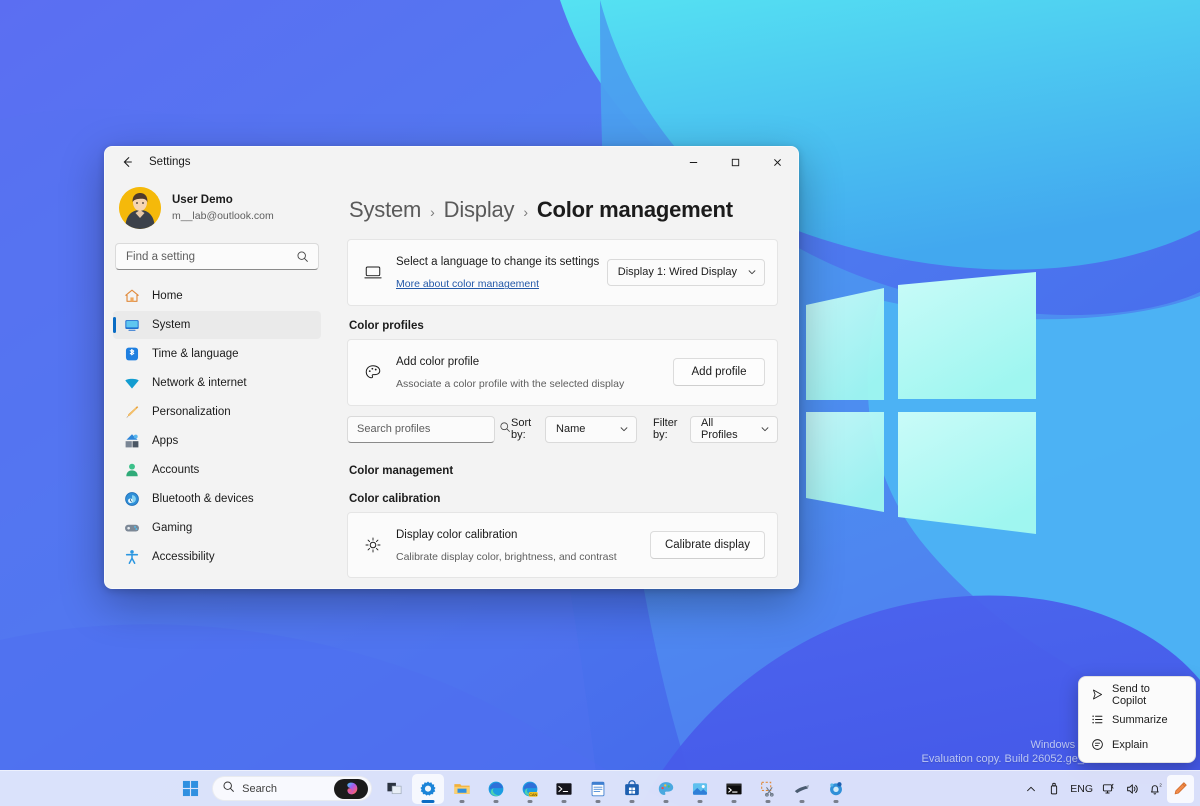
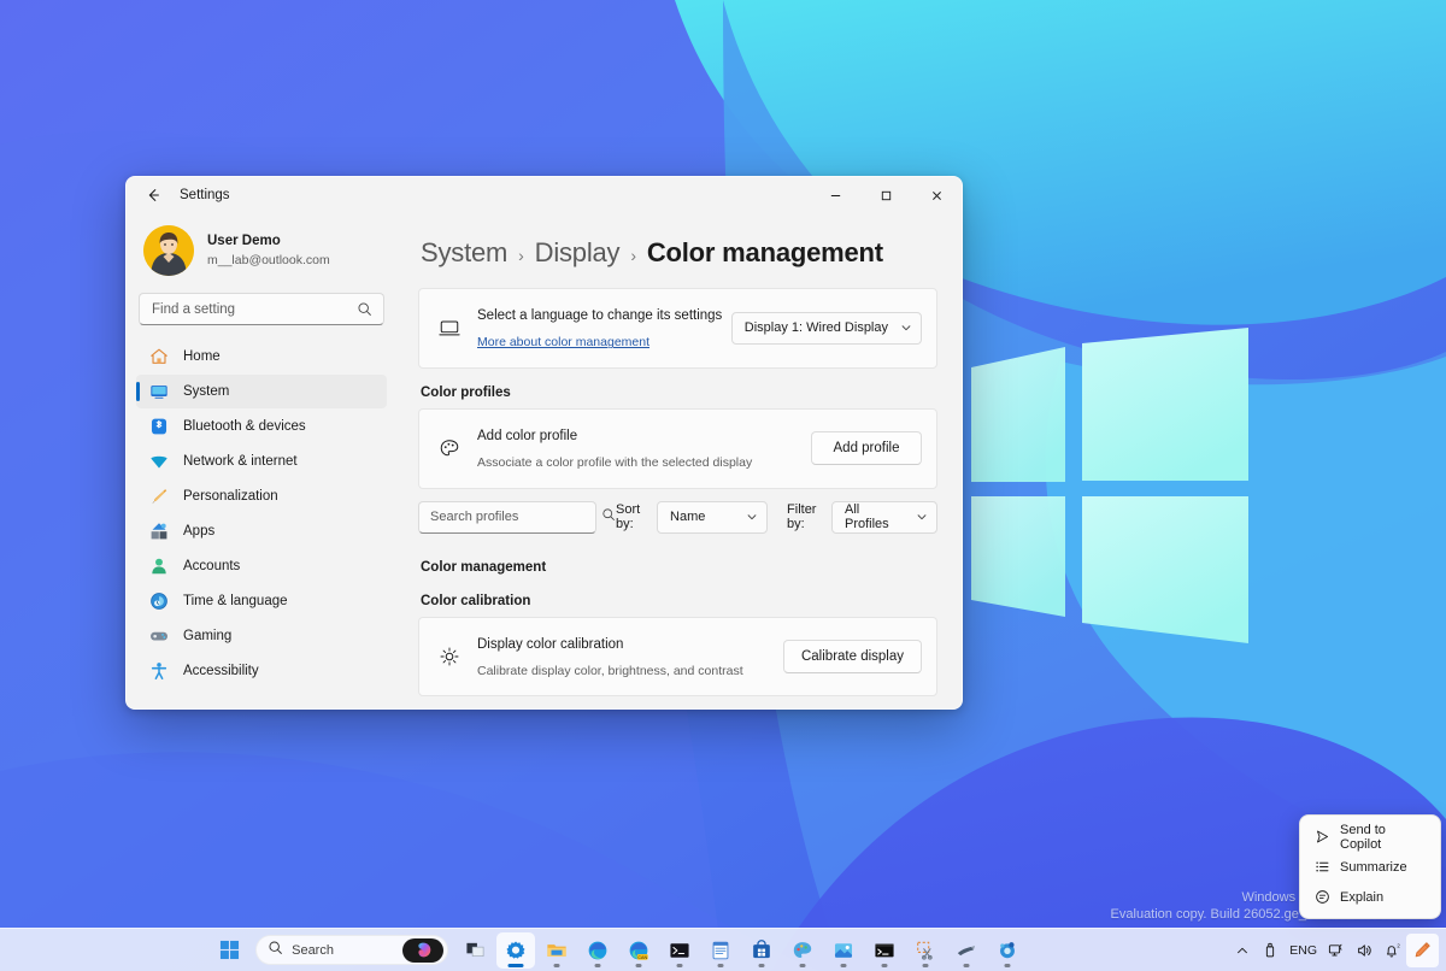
  Settings
  User Demo
  m__lab@outlook.com
  Find a setting
  Home
  System
- Time & language
+ Bluetooth & devices
  Network & internet
  Personalization
  Apps
  Accounts
- Bluetooth & devices
+ Time & language
  Gaming
  Accessibility
  System
  ›
  Display
  ›
  Color management
  Select a language to change its settings
  More about color management
  Display 1: Wired Display
  Color profiles
  Add color profile
  Associate a color profile with the selected display
  Add profile
  Search profiles
  Sort by:
  Name
  Filter by:
  All Profiles
  Color management
  Color calibration
  Display color calibration
  Calibrate display color, brightness, and contrast
  Calibrate display
  Send to Copilot
  Summarize
  Explain
  Search
  ENG
